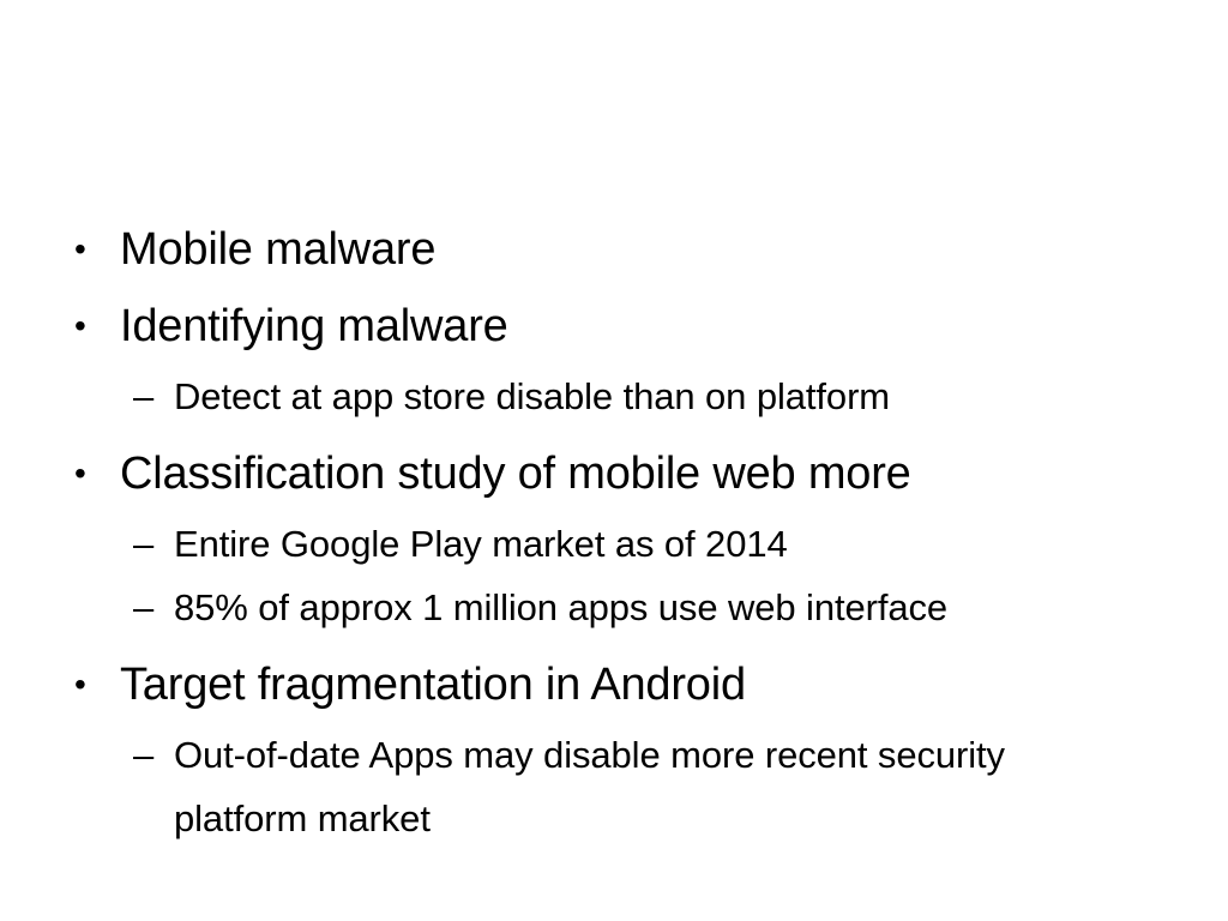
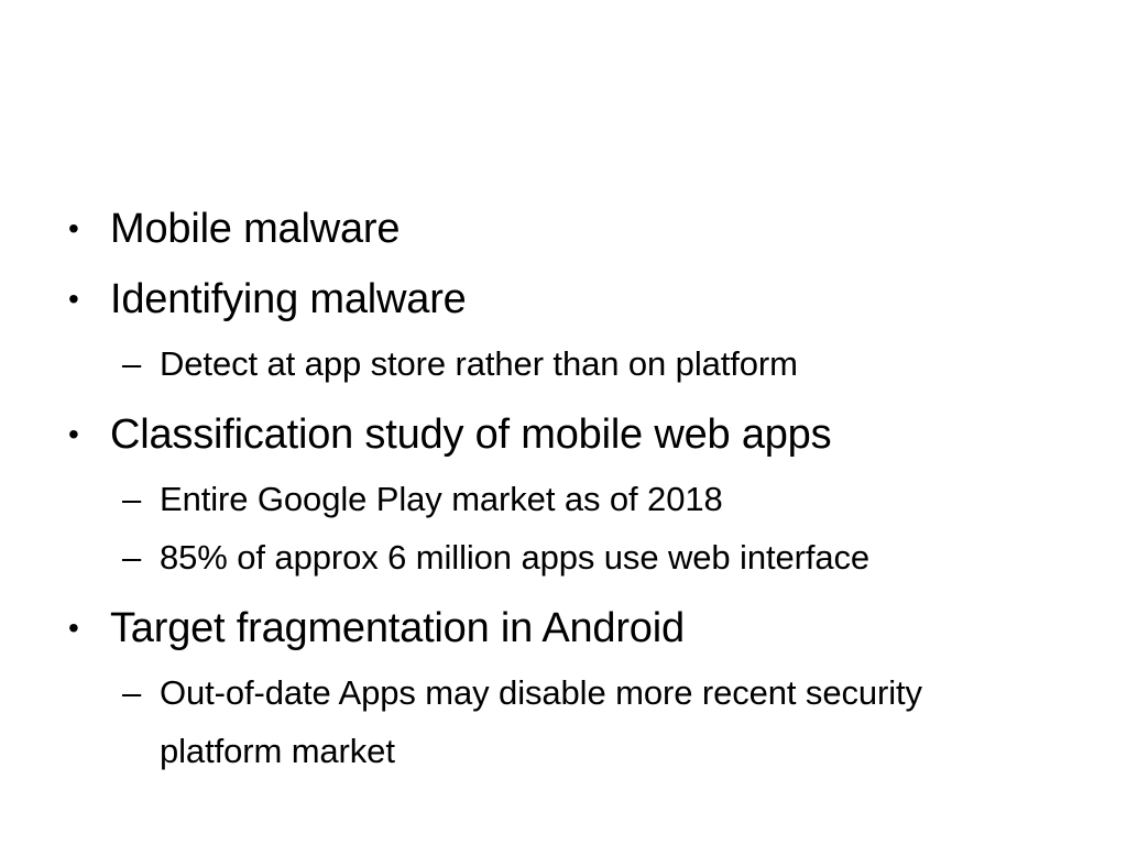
  •
  Mobile malware
  •
  Identifying malware
  –
- Detect at app store disable than on platform
+ Detect at app store rather than on platform
  •
- Classification study of mobile web more
+ Classification study of mobile web apps
  –
- Entire Google Play market as of 2014
+ Entire Google Play market as of 2018
  –
- 85% of approx 1 million apps use web interface
+ 85% of approx 6 million apps use web interface
  •
  Target fragmentation in Android
  –
  Out-of-date Apps may disable more recent security platform market
